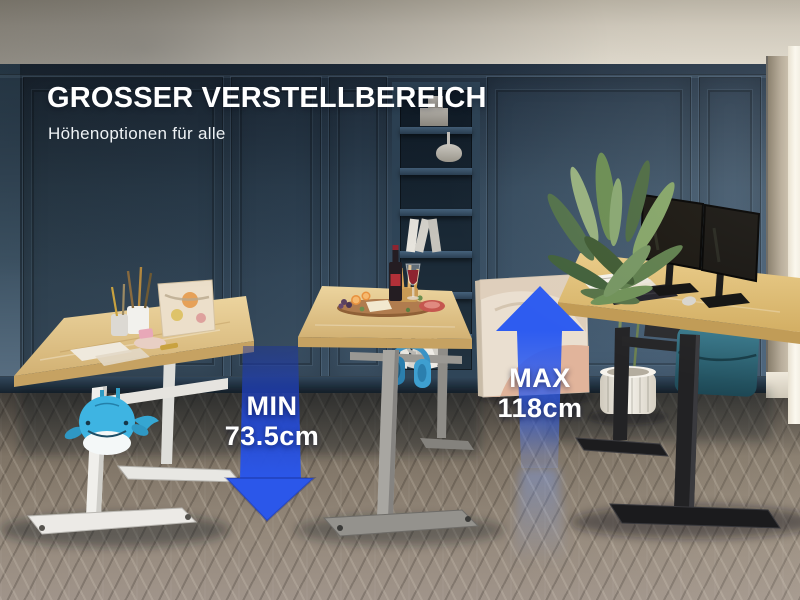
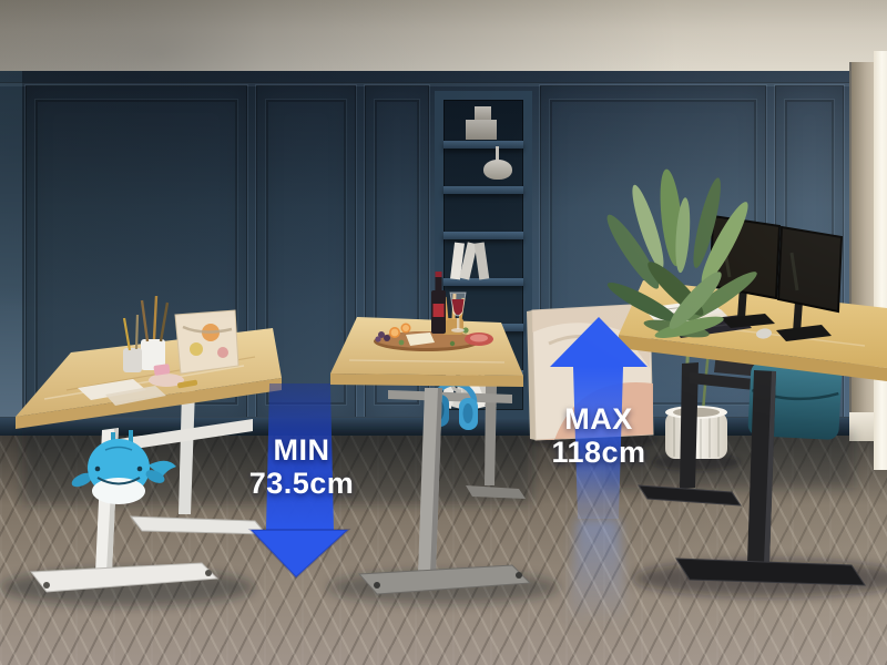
- GROSSER VERSTELLBEREICH
- Höhenoptionen für alle
  MIN
  73.5cm
  MAX
  118cm
